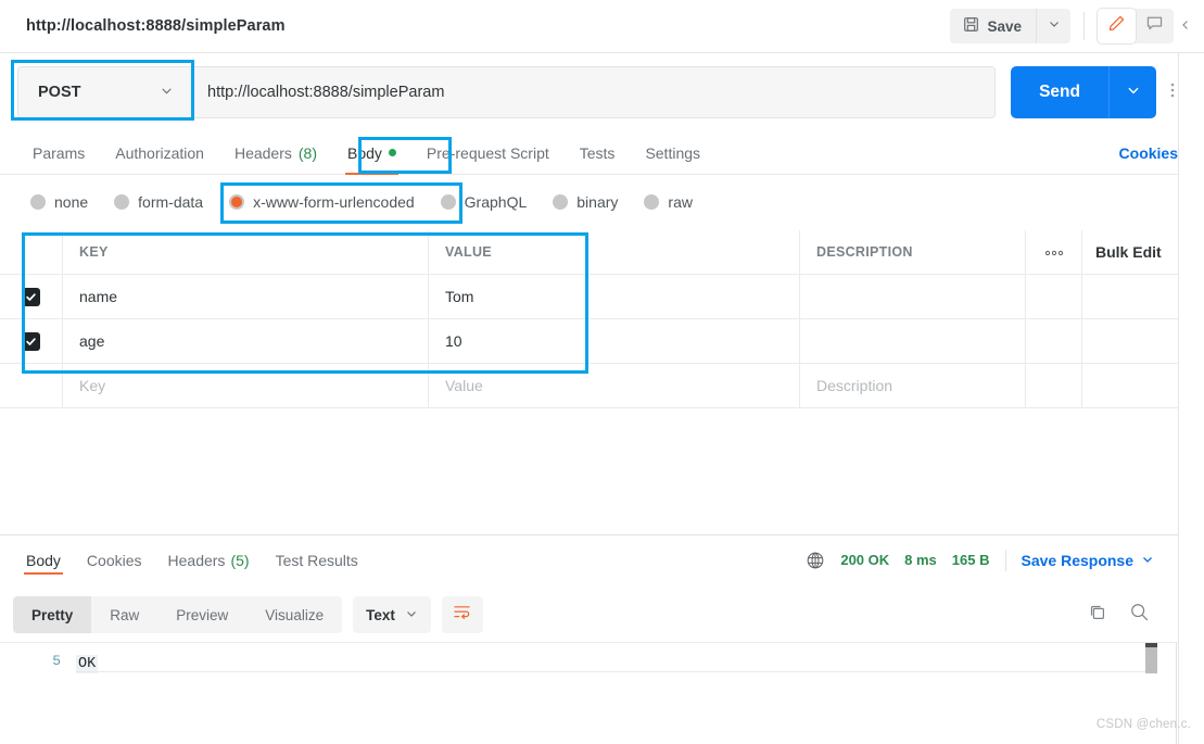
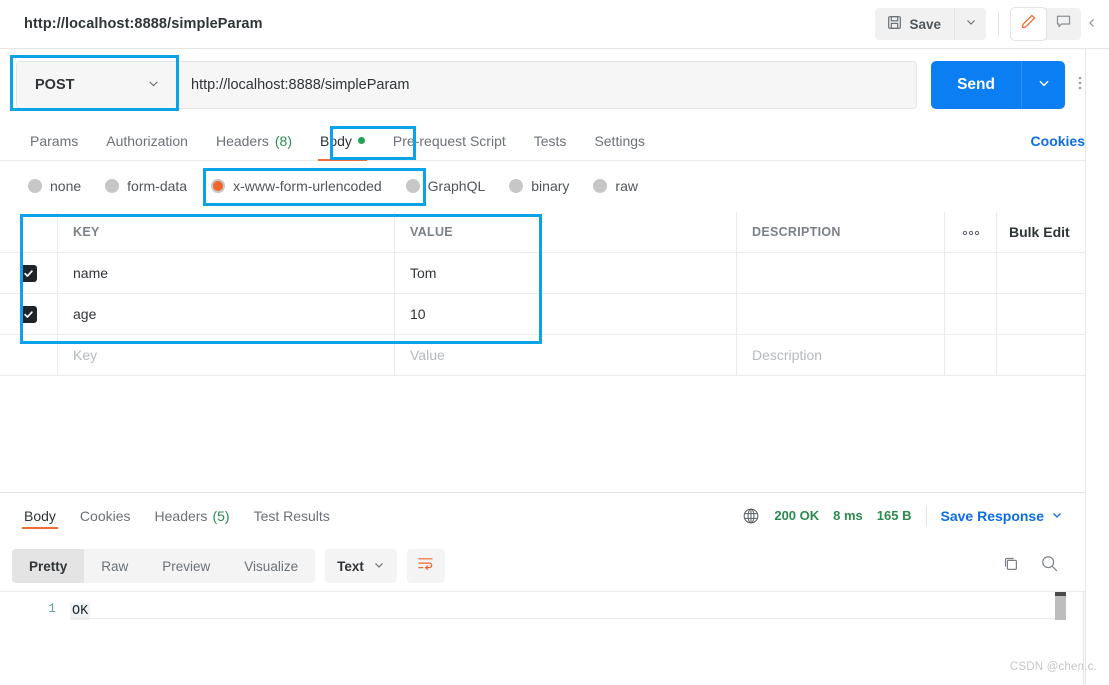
  http://localhost:8888/simpleParam
  Save
  POST
  http://localhost:8888/simpleParam
  Send
  Params
  Authorization
  Headers
  (8)
  Body
  Pre-request Script
  Tests
  Settings
  Cookies
  none
  form-data
  x-www-form-urlencoded
  GraphQL
  binary
  raw
  KEY
  VALUE
  DESCRIPTION
  Bulk Edit
  name
  Tom
  age
  10
  Key
  Value
  Description
  Body
  Cookies
  Headers
  (5)
  Test Results
  200 OK
  8 ms
  165 B
  Save Response
  Pretty
  Raw
  Preview
  Visualize
  Text
- 5
+ 1
  OK
  CSDN @chen.c.
